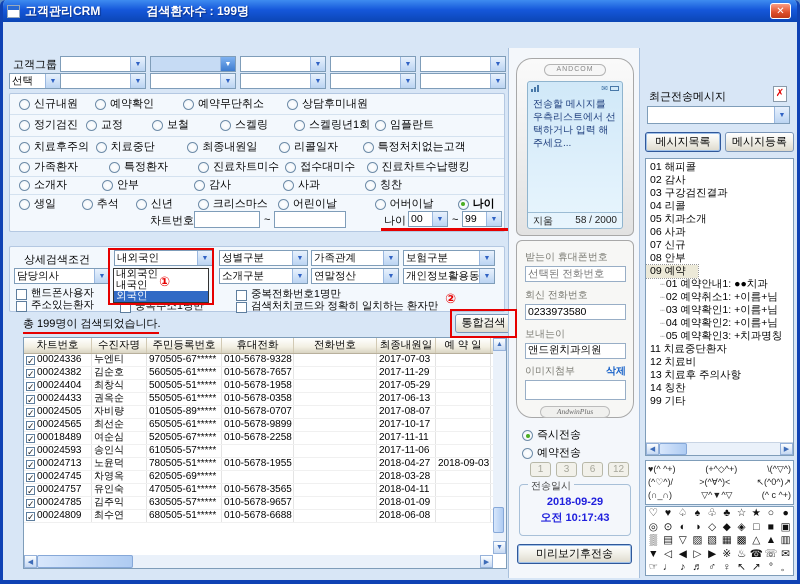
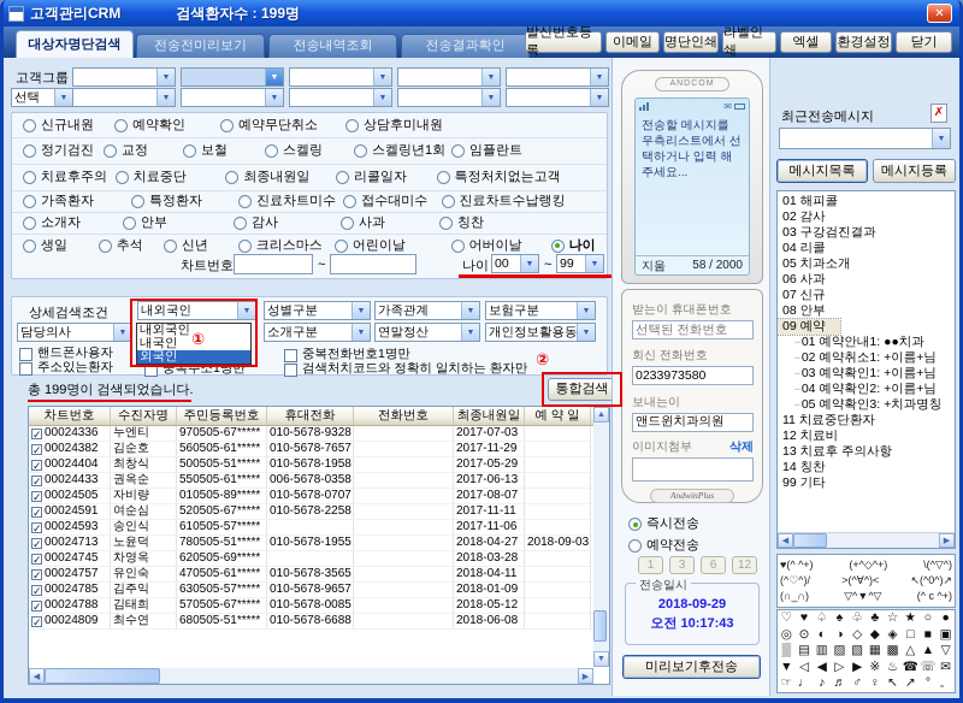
  고객관리CRM
  검색환자수 : 199명
  ✕
+ 대상자명단검색
+ 전송전미리보기
+ 전송내역조회
+ 전송결과확인
+ 발신번호등록
+ 이메일
+ 명단인쇄
+ 라벨인쇄
+ 엑셀
+ 환경설정
+ 닫기
  고객그룹
  신규내원
  예약확인
  예약무단취소
  상담후미내원
  정기검진
  교정
  보철
  스켈링
  스켈링년1회
  임플란트
  치료후주의
  치료중단
  최종내원일
  리콜일자
  특정처치없는고객
  가족환자
  특정환자
  진료차트미수
  접수대미수
  진료차트수납랭킹
  소개자
  안부
  감사
  사과
  칭찬
  생일
  추석
  신년
  크리스마스
  어린이날
  어버이날
  나이
  차트번호
  ~
  나이
  00
  ~
  99
  상세검색조건
  내외국인
  성별구분
  가족관계
  보험구분
  담당의사
  소개구분
  연말정산
  개인정보활용동
  핸드폰사용자
  주소있는환자
  중복주소1명만
  중복전화번호1명만
  검색처치코드와 정확히 일치하는 환자만
  내외국인
  내국인
  외국인
  ①
  ②
  총 199명이 검색되었습니다.
  통합검색
  차트번호
  수진자명
  주민등록번호
  휴대전화
  전화번호
  최종내원일
  예 약 일
  00024336
  누엔티
  970505-67*****
  010-5678-9328
  2017-07-03
  00024382
  김순호
  560505-61*****
  010-5678-7657
  2017-11-29
  00024404
  최창식
  500505-51*****
  010-5678-1958
  2017-05-29
  00024433
  권옥순
  550505-61*****
- 010-5678-0358
+ 006-5678-0358
  2017-06-13
  00024505
  자비량
  010505-89*****
  010-5678-0707
  2017-08-07
- 00024565
- 최선순
- 650505-61*****
- 010-5678-9899
- 2017-10-17
- 00018489
+ 00024591
  여순심
  520505-67*****
  010-5678-2258
  2017-11-11
  00024593
  송인식
  610505-57*****
  2017-11-06
  00024713
  노윤덕
  780505-51*****
  010-5678-1955
  2018-04-27
  2018-09-03
  00024745
  차영옥
  620505-69*****
  2018-03-28
  00024757
  유인숙
  470505-61*****
  010-5678-3565
  2018-04-11
  00024785
  김주익
  630505-57*****
  010-5678-9657
  2018-01-09
+ 00024788
+ 김태희
+ 570505-67*****
+ 010-5678-0085
+ 2018-05-12
  00024809
  최수연
  680505-51*****
  010-5678-6688
  2018-06-08
  선택
  ✉
  전송할 메시지를 우측리스트에서 선택하거나 입력 해 주세요...
  지움
  58 / 2000
  받는이 휴대폰번호
  선택된 전화번호
  회신 전화번호
  0233973580
  보내는이
  앤드윈치과의원
  이미지첨부
  삭제
  AndwinPlus
  즉시전송
  예약전송
  1
  3
  6
  12
  전송일시
  2018-09-29
  오전 10:17:43
  미리보기후전송
  최근전송메시지
  ✗
  메시지목록
  메시지등록
  01 해피콜
  02 감사
  03 구강검진결과
  04 리콜
  05 치과소개
  06 사과
  07 신규
  08 안부
  09 예약
  ┄01 예약안내1: ●●치과
  ┄02 예약취소1: +이름+님
  ┄03 예약확인1: +이름+님
  ┄04 예약확인2: +이름+님
  ┄05 예약확인3: +치과명칭
  11 치료중단환자
  12 치료비
  13 치료후 주의사항
  14 칭찬
  99 기타
  ♥(^ ^+)
  (+^◇^+)
  \(^▽^)
  (^♡^)/
  >(^∀^)<
  ↖(^0^)↗
  (∩_∩)
  ▽^▼^▽
  (^ c ^+)
  ♡
  ♥
  ♤
  ♠
  ♧
  ♣
  ☆
  ★
  ○
  ●
  ◎
  ⊙
  ◐
  ◑
  ◇
  ◆
  ◈
  □
  ■
  ▣
  ▒
  ▤
- ▽
+ ▥
  ▨
  ▧
  ▦
  ▩
  △
  ▲
- ▥
+ ▽
  ▼
  ◁
  ◀
  ▷
  ▶
  ※
  ♨
  ☎
  ☏
  ✉
  ☞
  ♩
  ♪
  ♬
  ♂
  ♀
  ↖
  ↗
  °
  。
